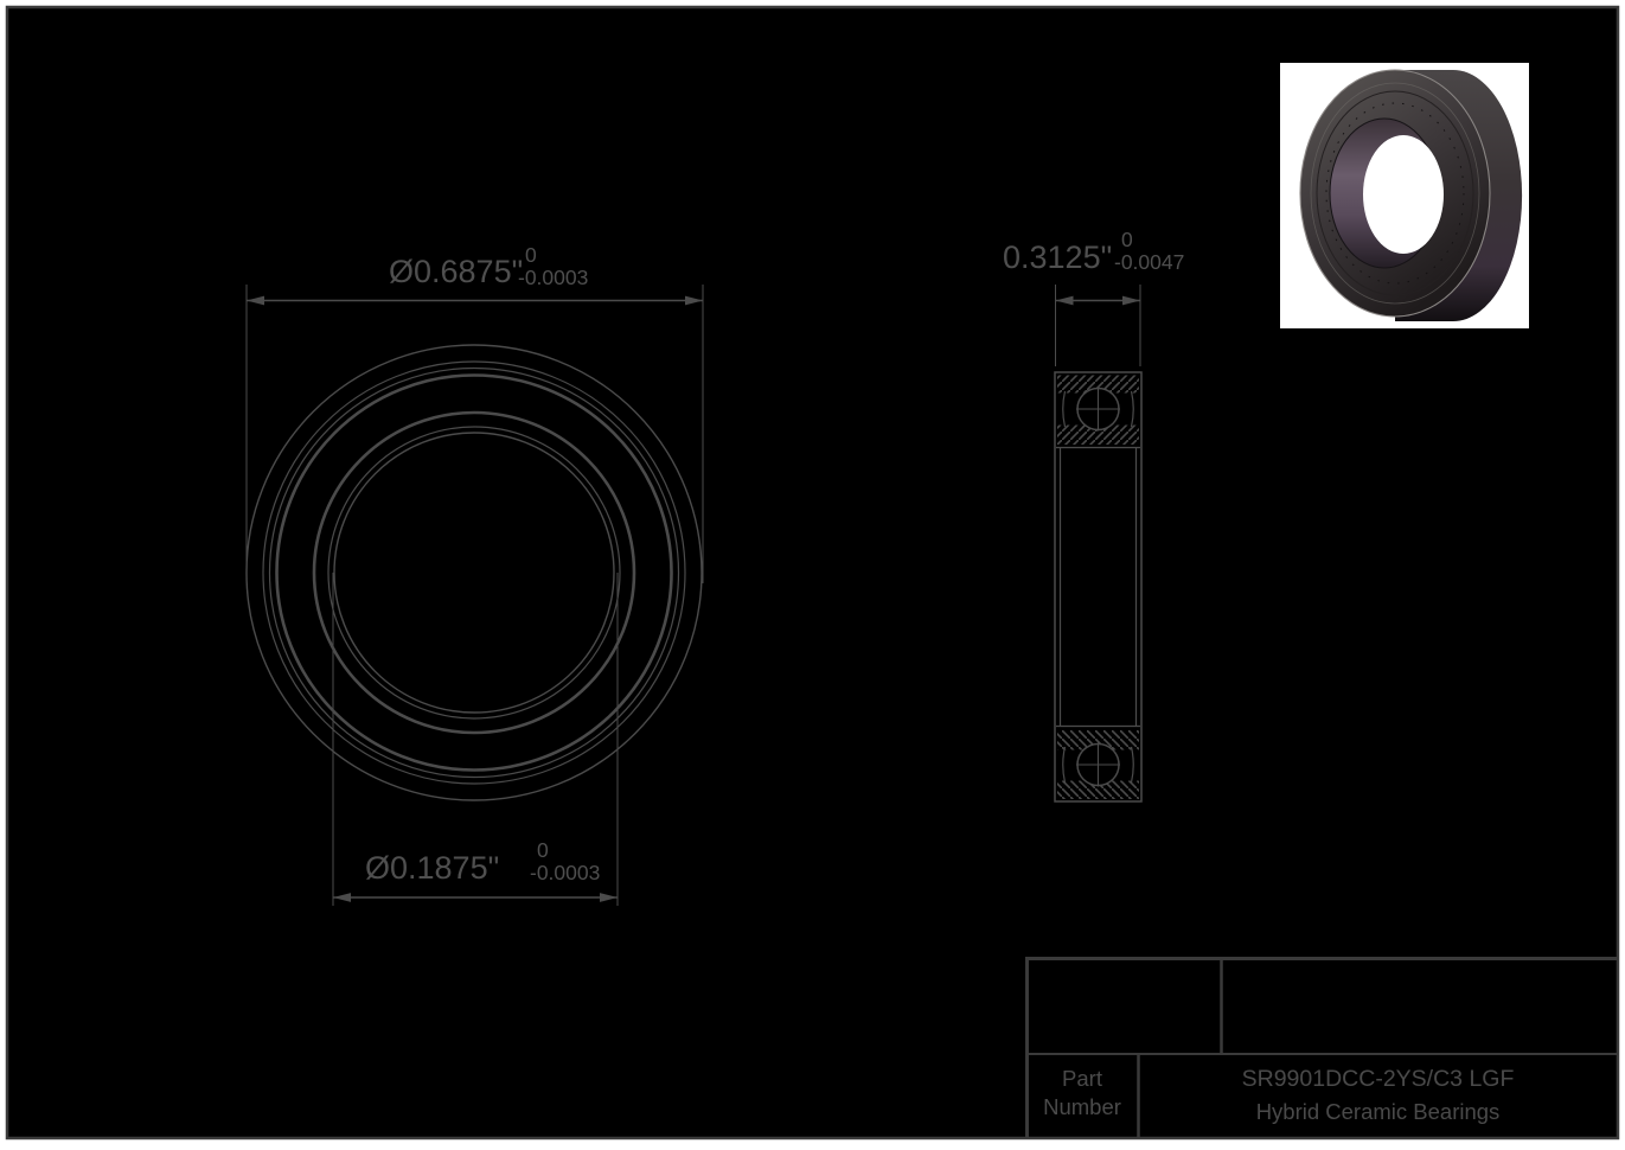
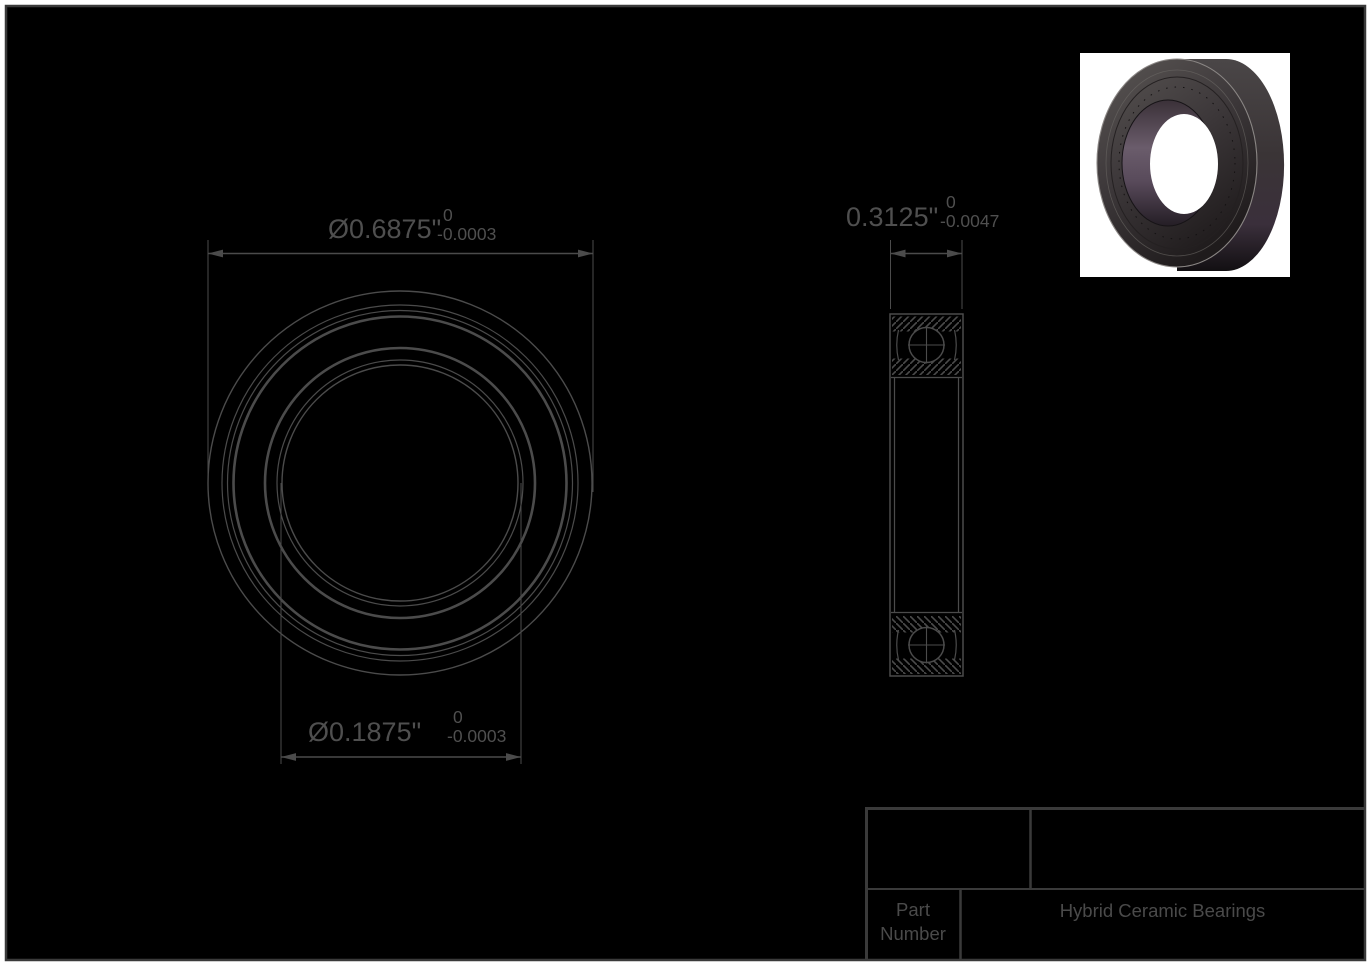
  Ø0.6875"
  0
  -0.0003
  Ø0.1875"
  0
  -0.0003
  0.3125"
  0
  -0.0047
  Part Number
- SR9901DCC-2YS/C3 LGF
  Hybrid Ceramic Bearings
